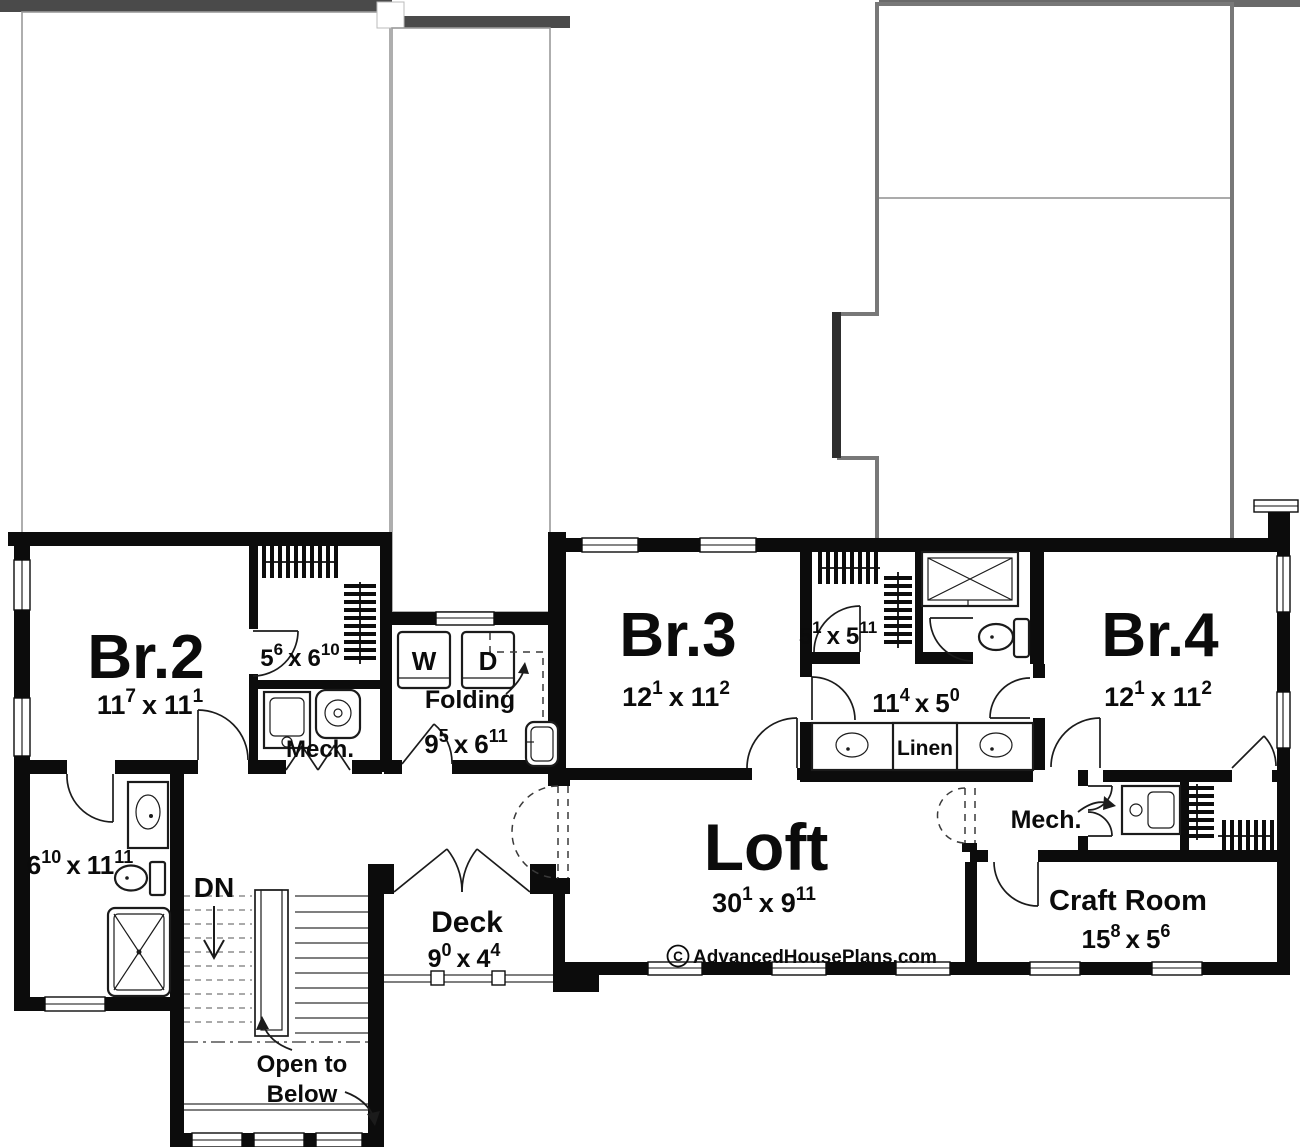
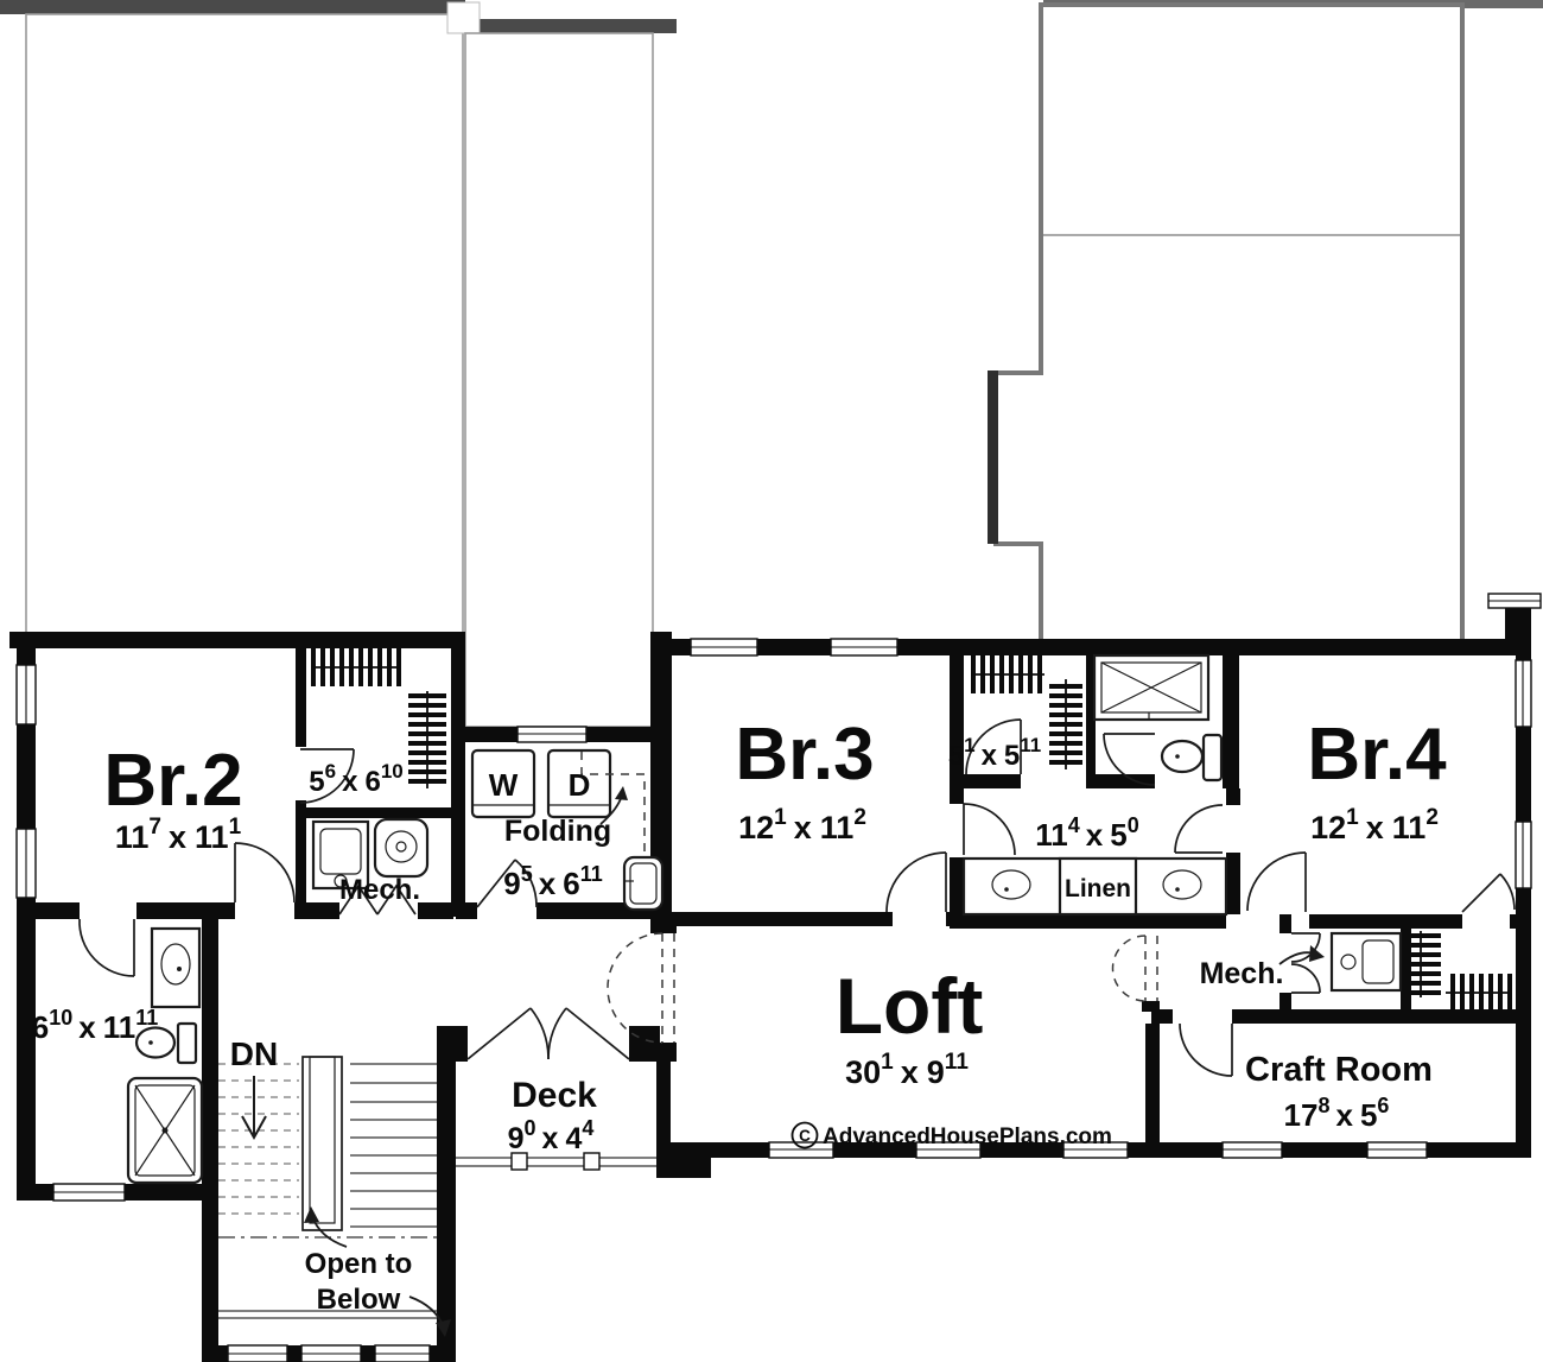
  Br.2
  117 x 111
  56 x 610
  Mech.
  W
  D
  Folding
  95 x 611
  610 x 1111
  Br.3
  121 x 112
  51 x 511
  114 x 50
  Linen
  Br.4
  121 x 112
  Loft
  301 x 911
  Mech.
  Craft Room
- 158 x 56
+ 178 x 56
  Deck
  90 x 44
  DN
  Open to
  Below
  C
  AdvancedHousePlans.com
